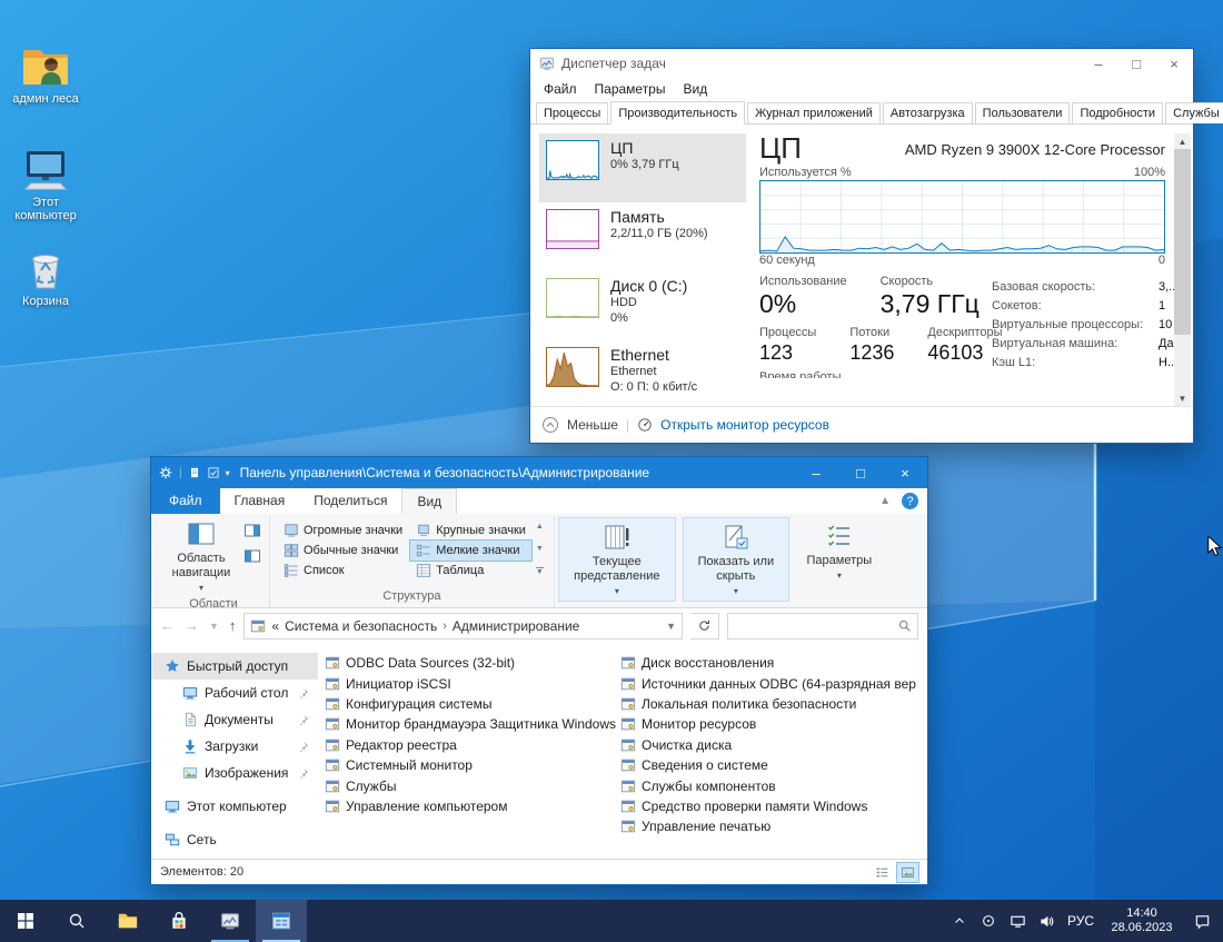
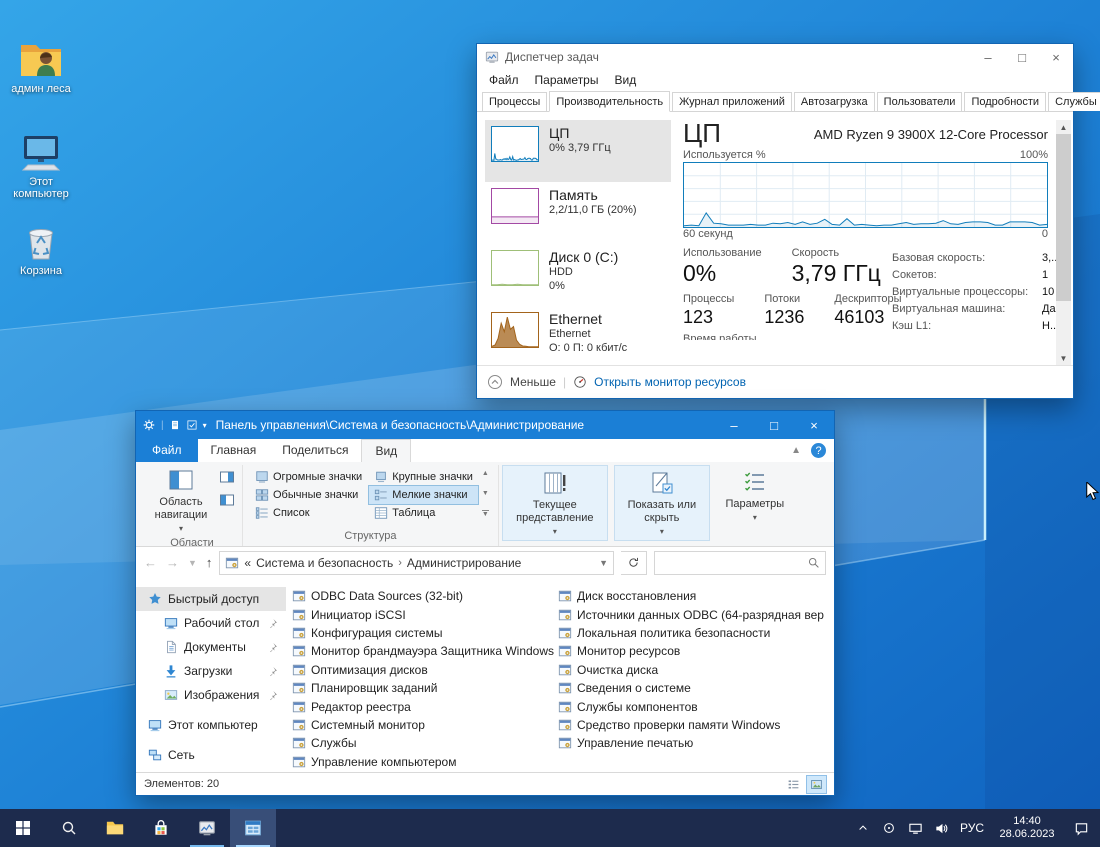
  админ леса
  Этот компьютер
  Корзина
  Диспетчер задач
  –
  □
  ×
  Файл
  Параметры
  Вид
  Процессы
  Производительность
  Журнал приложений
  Автозагрузка
  Пользователи
  Подробности
  Службы
  ЦП
  0% 3,79 ГГц
  Память
  2,2/11,0 ГБ (20%)
  Диск 0 (C:)
  HDD
  0%
  Ethernet
  Ethernet
  О: 0 П: 0 кбит/с
  ЦП
  AMD Ryzen 9 3900X 12-Core Processor
  Используется %
  100%
  60 секунд
  0
  Использование
  0%
  Скорость
  3,79 ГГц
  Процессы
  123
  Потоки
  1236
  Дескрипторы
  46103
  Время работы
  Базовая скорость:
  Сокетов:
  1
  Виртуальные процессоры:
  10
  Виртуальная машина:
  Да
  Кэш L1:
  Н..
  ▲
  ▼
  Меньше
  |
  Открыть монитор ресурсов
  |
  ▾
  Панель управления\Система и безопасность\Администрирование
  –
  □
  ×
  Файл
  Главная
  Поделиться
  Вид
  ▲
  ?
  Область навигации
  ▾
  Области
  Огромные значки
  Обычные значки
  Список
  Крупные значки
  Мелкие значки
  Таблица
  Структура
  Текущее представление
  ▾
  Показать или скрыть
  ▾
  Параметры
  ▾
  ←
  →
  ▼
  ↑
  «
  Система и безопасность
  ›
  Администрирование
  ▼
  Быстрый доступ
  Рабочий стол
  Документы
  Загрузки
  Изображения
  Этот компьютер
  Сеть
  ODBC Data Sources (32-bit)
  Инициатор iSCSI
  Конфигурация системы
  Монитор брандмауэра Защитника Windows
+ Оптимизация дисков
+ Планировщик заданий
  Редактор реестра
  Системный монитор
  Службы
  Управление компьютером
  Диск восстановления
  Источники данных ODBC (64-разрядная вер
  Локальная политика безопасности
  Монитор ресурсов
  Очистка диска
  Сведения о системе
  Службы компонентов
  Средство проверки памяти Windows
  Управление печатью
  Элементов: 20
  РУС
  14:40
  28.06.2023
